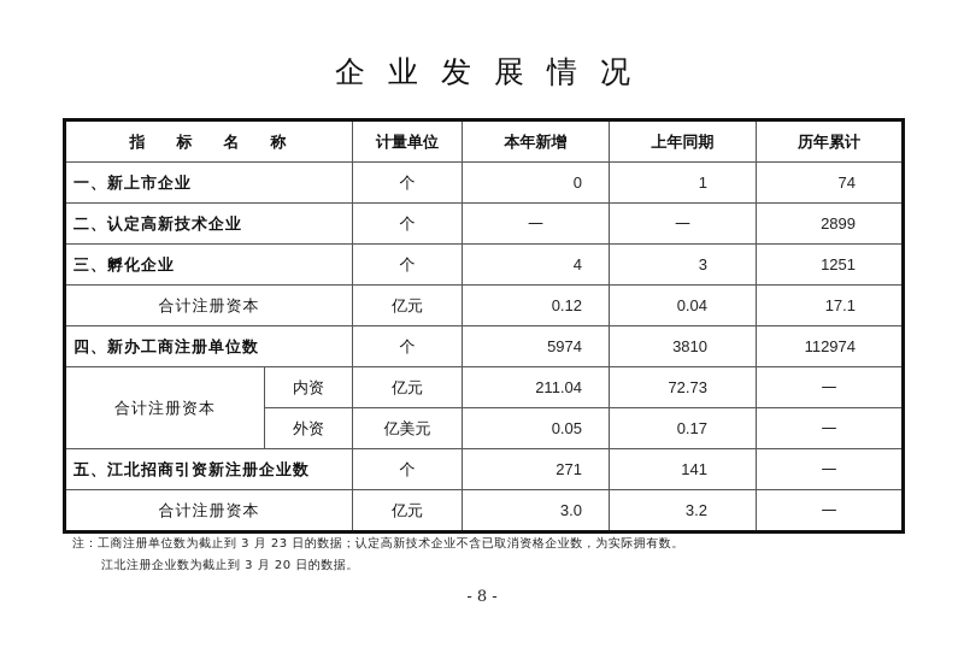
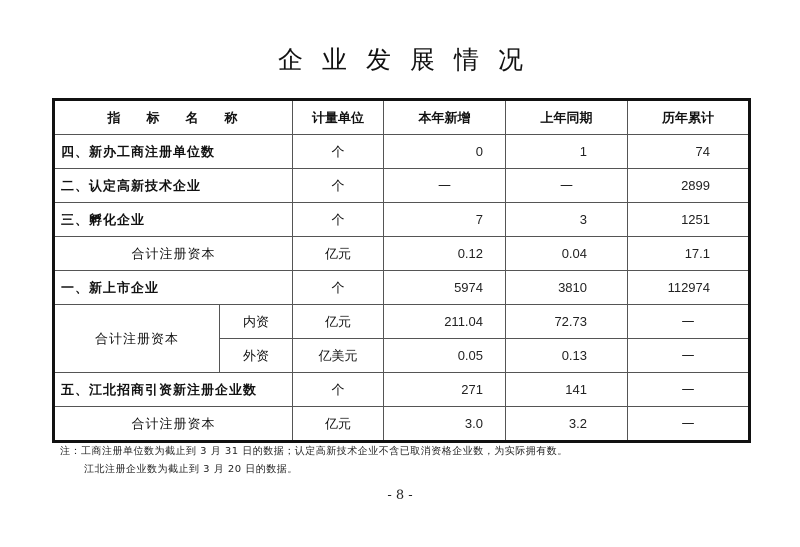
  企业发展情况
  指标名称	计量单位	本年新增	上年同期	历年累计
- 一、新上市企业	个	0	1	74
+ 四、新办工商注册单位数	个	0	1	74
  二、认定高新技术企业	个	—	—	2899
- 三、孵化企业	个	4	3	1251
+ 三、孵化企业	个	7	3	1251
  合计注册资本	亿元	0.12	0.04	17.1
- 四、新办工商注册单位数	个	5974	3810	112974
+ 一、新上市企业	个	5974	3810	112974
  合计注册资本	内资	亿元	211.04	72.73	—
- 外资	亿美元	0.05	0.17	—
+ 外资	亿美元	0.05	0.13	—
  五、江北招商引资新注册企业数	个	271	141	—
  合计注册资本	亿元	3.0	3.2	—
- 注：工商注册单位数为截止到 3 月 23 日的数据；认定高新技术企业不含已取消资格企业数，为实际拥有数。
+ 注：工商注册单位数为截止到 3 月 31 日的数据；认定高新技术企业不含已取消资格企业数，为实际拥有数。
  江北注册企业数为截止到 3 月 20 日的数据。
  - 8 -
